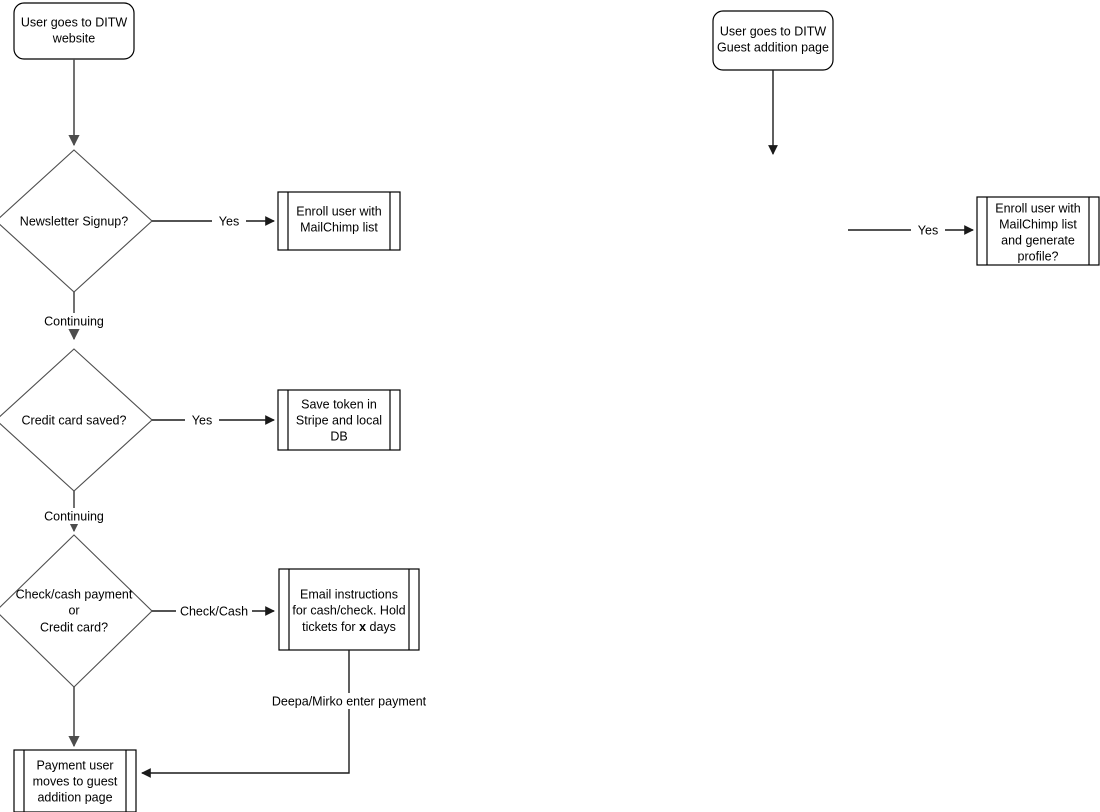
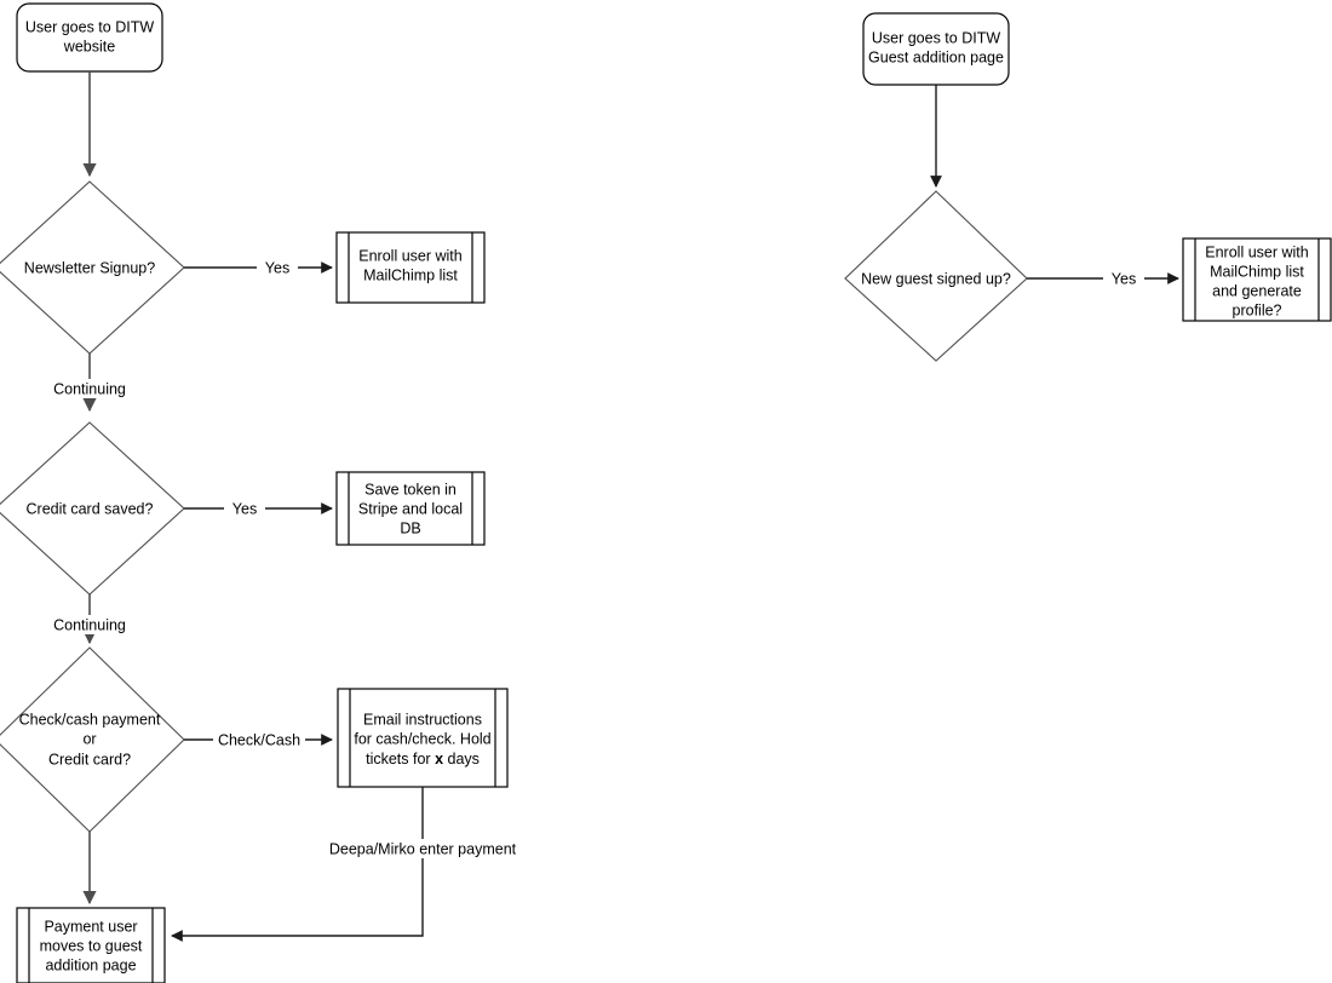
  User goes to DITW
  website
  Newsletter Signup?
  Yes
  Enroll user with
  MailChimp list
  Continuing
  Credit card saved?
  Yes
  Save token in
  Stripe and local
  DB
  Continuing
  Check/cash payment
  or
  Credit card?
  Check/Cash
  Email instructions
  for cash/check. Hold
  tickets for x days
  Deepa/Mirko enter payment
  Payment user
  moves to guest
  addition page
  User goes to DITW
  Guest addition page
+ New guest signed up?
  Yes
  Enroll user with
  MailChimp list
  and generate
  profile?
